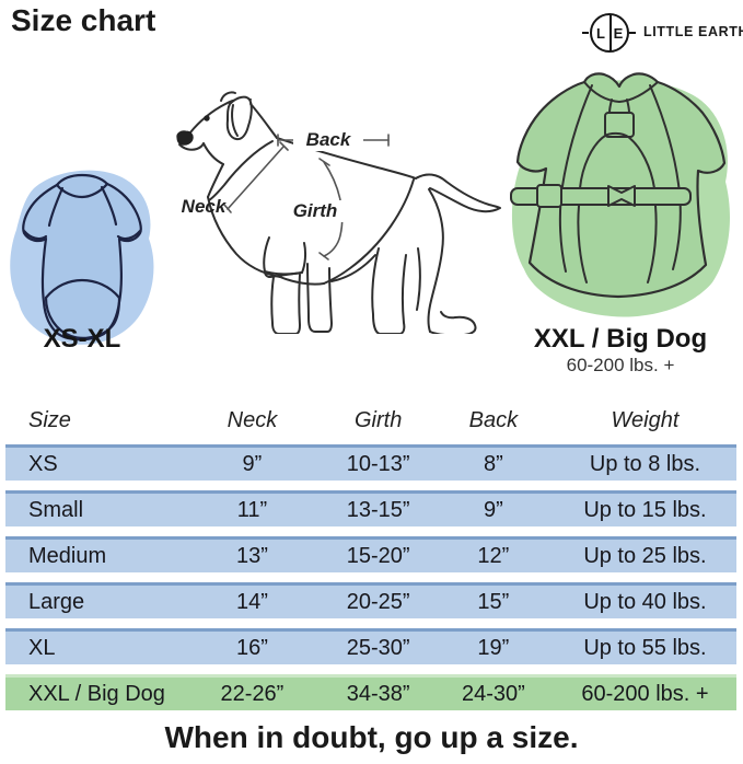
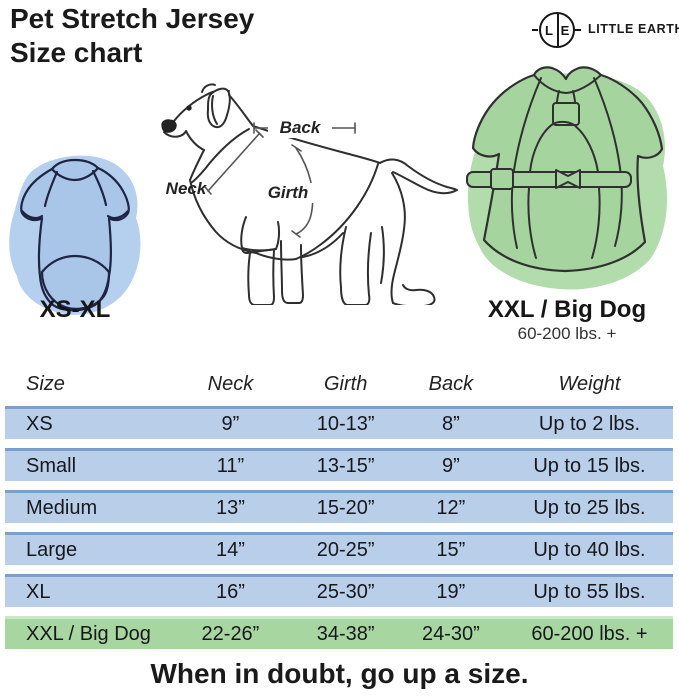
+ Pet Stretch Jersey
  Size chart
  L
  E
  LITTLE EART
  XS-XL
  Back
  Neck
  Girth
  XXL / Big Dog
  60-200 lbs. +
  Size
  Neck
  Girth
  Back
  Weight
  XS
  9”
  10-13”
  8”
- Up to 8 lbs.
+ Up to 2 lbs.
  Small
  11”
  13-15”
  9”
  Up to 15 lbs.
  Medium
  13”
  15-20”
  12”
  Up to 25 lbs.
  Large
  14”
  20-25”
  15”
  Up to 40 lbs.
  XL
  16”
  25-30”
  19”
  Up to 55 lbs.
  XXL / Big Dog
  22-26”
  34-38”
  24-30”
  60-200 lbs. +
  When in doubt, go up a size.
